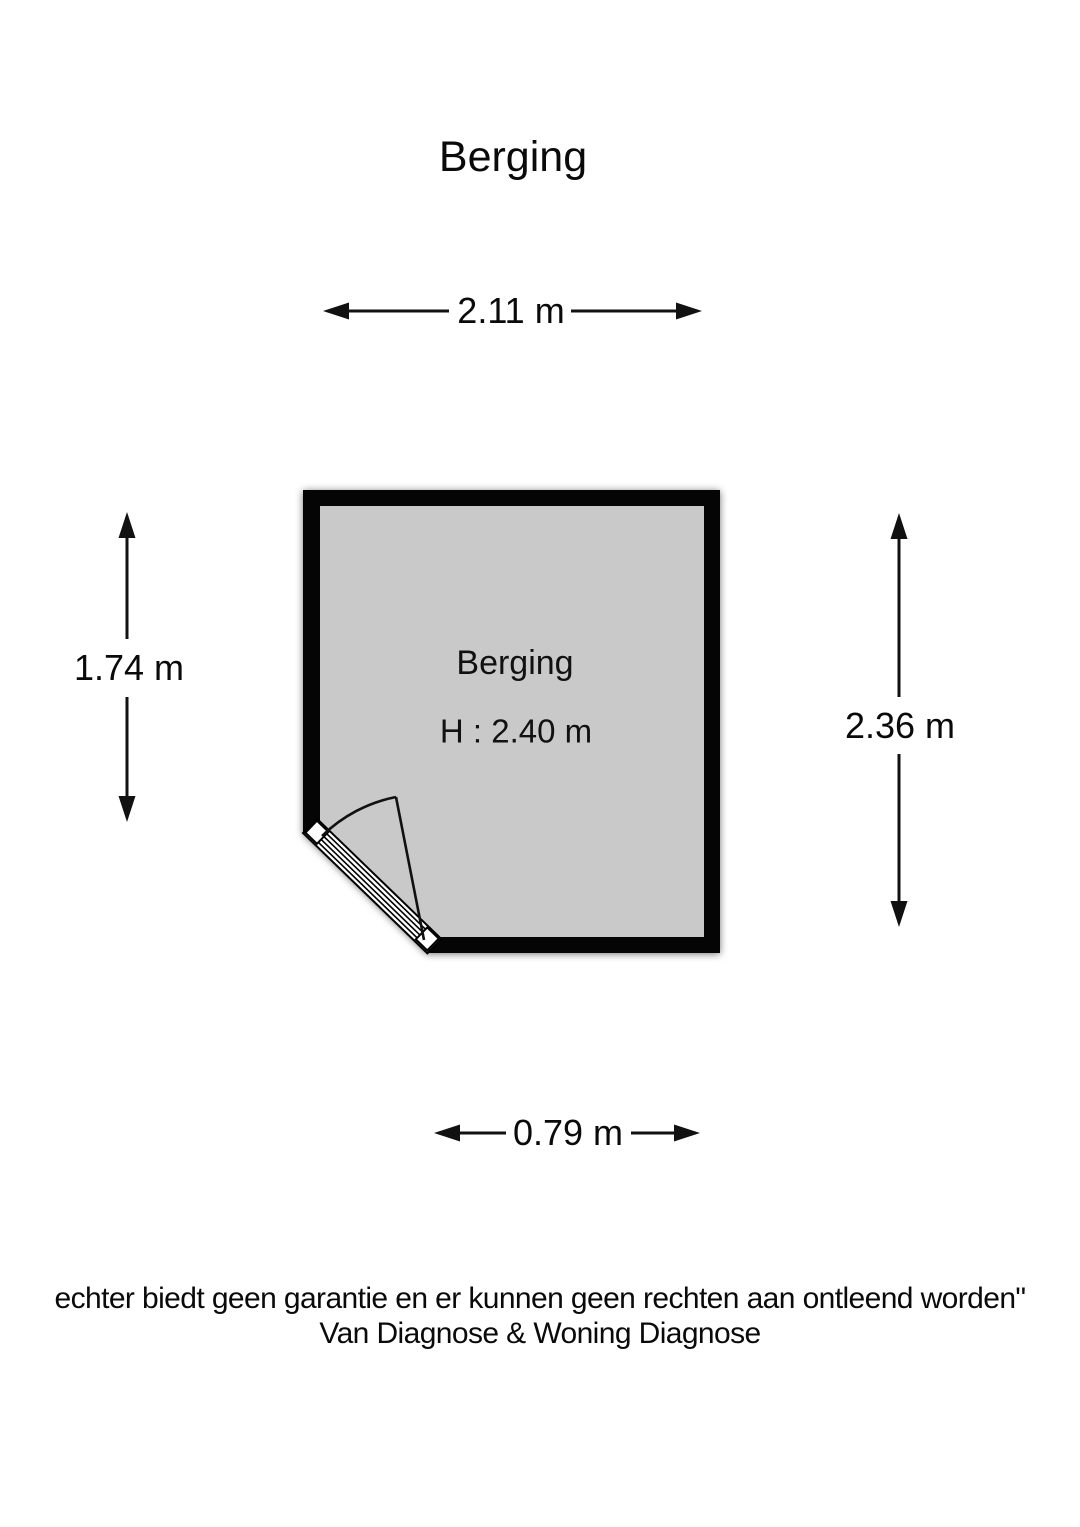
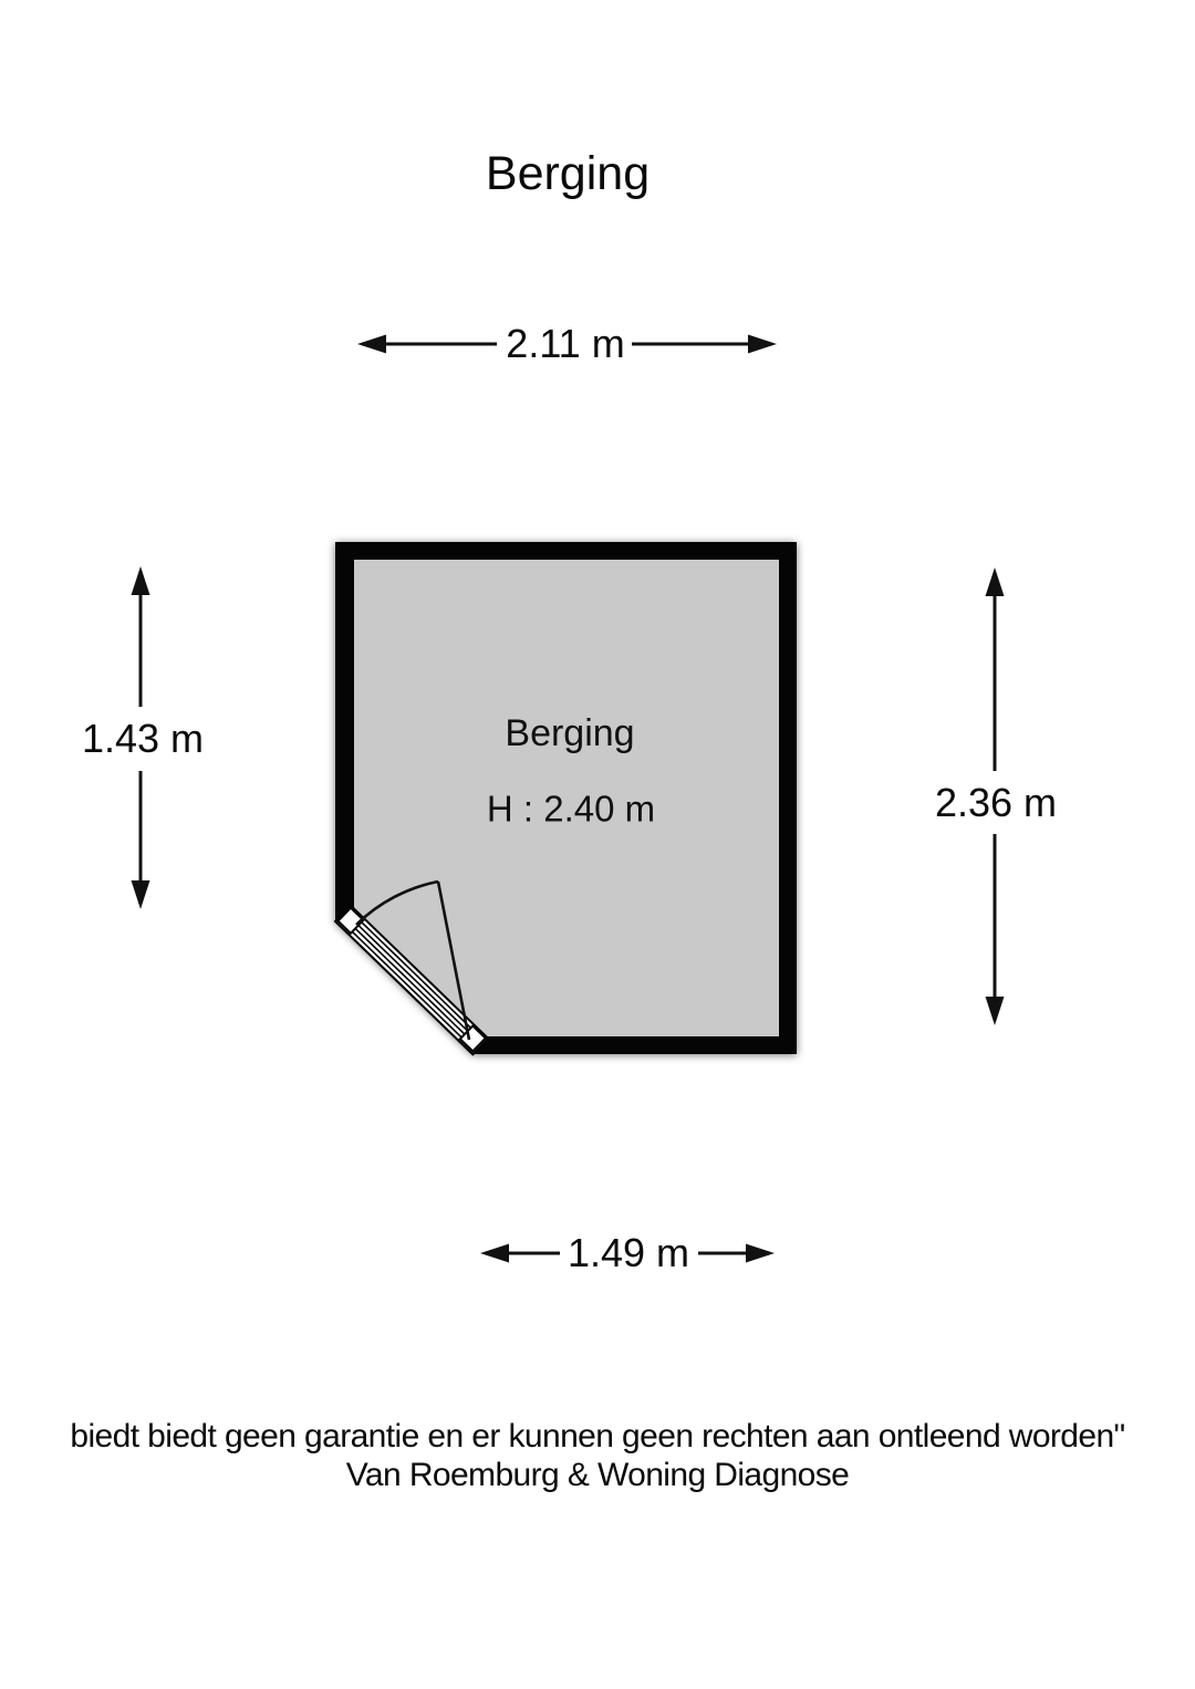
  Berging
  2.11 m
- 1.74 m
+ 1.43 m
  2.36 m
- 0.79 m
+ 1.49 m
  Berging
  H : 2.40 m
- echter biedt geen garantie en er kunnen geen rechten aan ontleend worden"
+ biedt biedt geen garantie en er kunnen geen rechten aan ontleend worden"
- Van Diagnose & Woning Diagnose
+ Van Roemburg & Woning Diagnose
